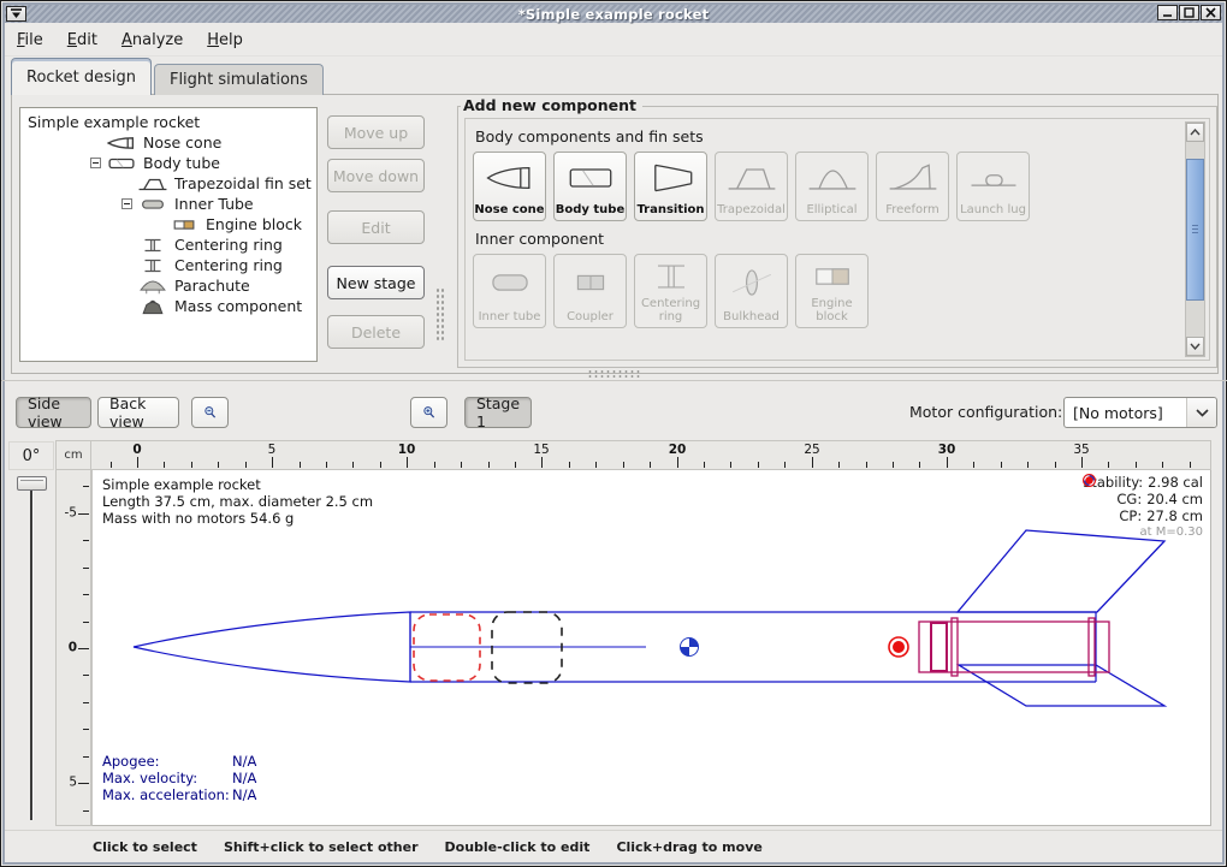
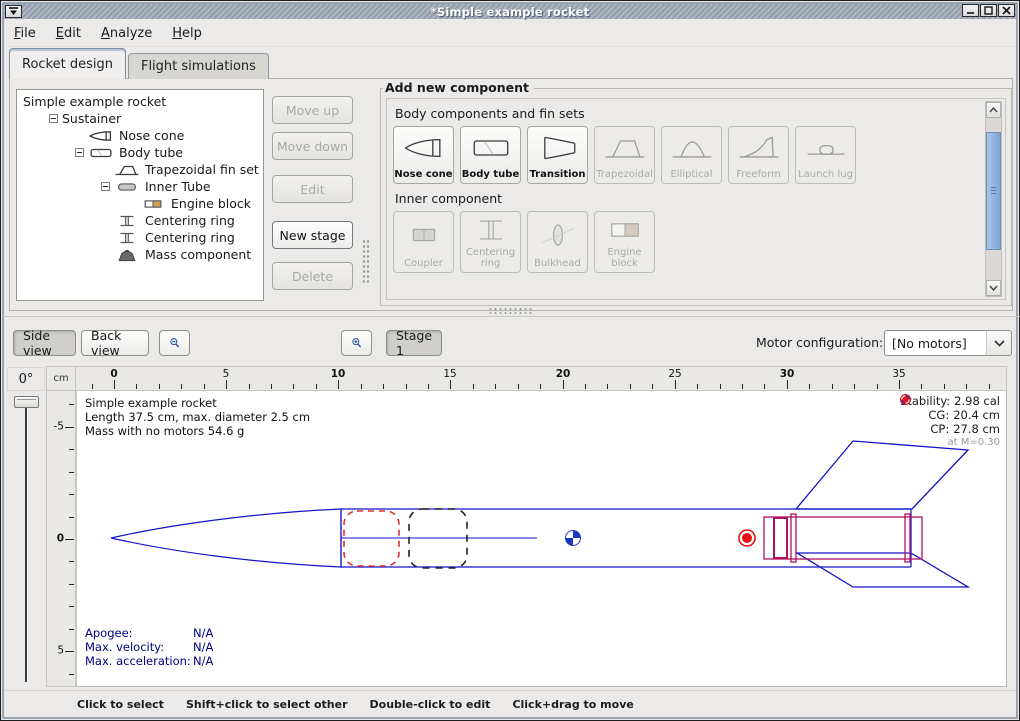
  *Simple example rocket
  File
  Edit
  Analyze
  Help
  Rocket design
  Flight simulations
  Simple example rocket
+ Sustainer
  Nose cone
  Body tube
  Trapezoidal fin set
  Inner Tube
  Engine block
  Centering ring
  Centering ring
- Parachute
  Mass component
  Move up
  Move down
  Edit
  New stage
  Delete
  Add new component
  Body components and fin sets
  Nose cone
  Body tube
  Transition
  Trapezoidal
  Elliptical
  Freeform
  Launch lug
  Inner component
- Inner tube
  Coupler
  Centering ring
  Bulkhead
  Engine block
  Side view
  Back view
  Stage 1
  Motor configuration:
  [No motors]
  0°
  cm
  0
  5
  10
  15
  20
  25
  30
  35
  -5
  0
  5
  Simple example rocket
  Length 37.5 cm, max. diameter 2.5 cm
  Mass with no motors 54.6 g
  ability:
  2.98 cal
  CG:
  20.4 cm
  CP:
  27.8 cm
  at M=0.30
  Apogee:
  N/A
  Max. velocity:
  N/A
  Max. acceleration:
  N/A
  Click to select
  Shift+click to select other
  Double-click to edit
  Click+drag to move
